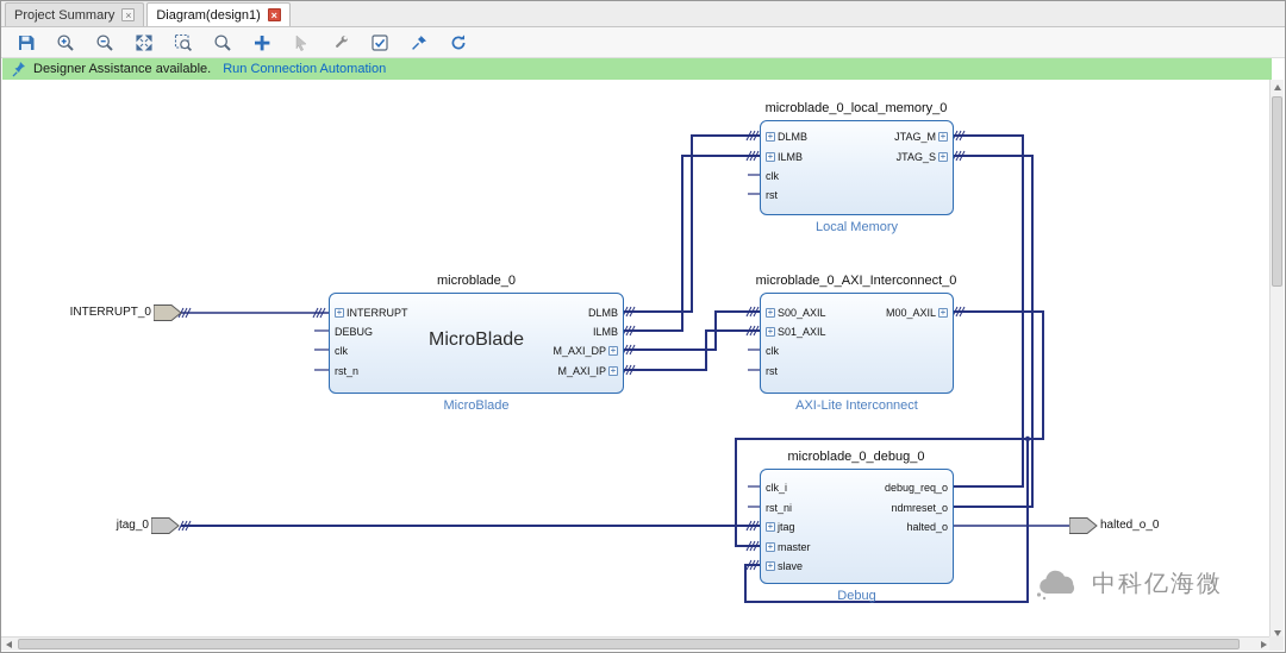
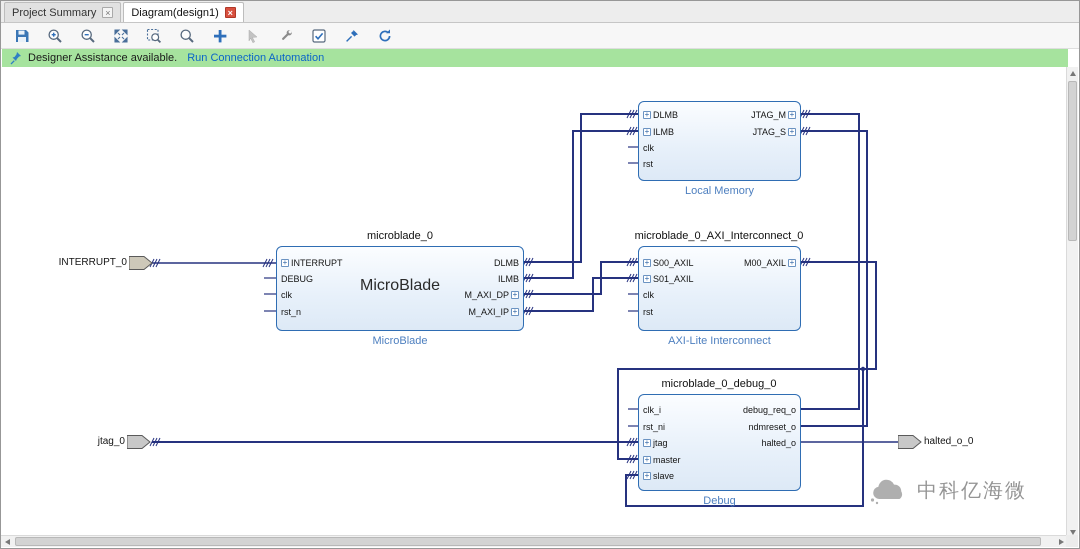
  Project Summary
  ×
  Diagram(design1)
  ×
  Designer Assistance available.
  Run Connection Automation
- microblade_0_local_memory_0
  +
  DLMB
  +
  ILMB
  clk
  rst
  JTAG_M
  +
  JTAG_S
  +
  Local Memory
  microblade_0
  MicroBlade
  +
  INTERRUPT
  DEBUG
  clk
  rst_n
  DLMB
  ILMB
  M_AXI_DP
  +
  M_AXI_IP
  +
  MicroBlade
  microblade_0_AXI_Interconnect_0
  +
  S00_AXIL
  +
  S01_AXIL
  clk
  rst
  M00_AXIL
  +
  AXI-Lite Interconnect
  microblade_0_debug_0
  clk_i
  rst_ni
  +
  jtag
  +
  master
  +
  slave
  debug_req_o
  ndmreset_o
  halted_o
  Debug
  INTERRUPT_0
  jtag_0
  halted_o_0
  中科亿海微
